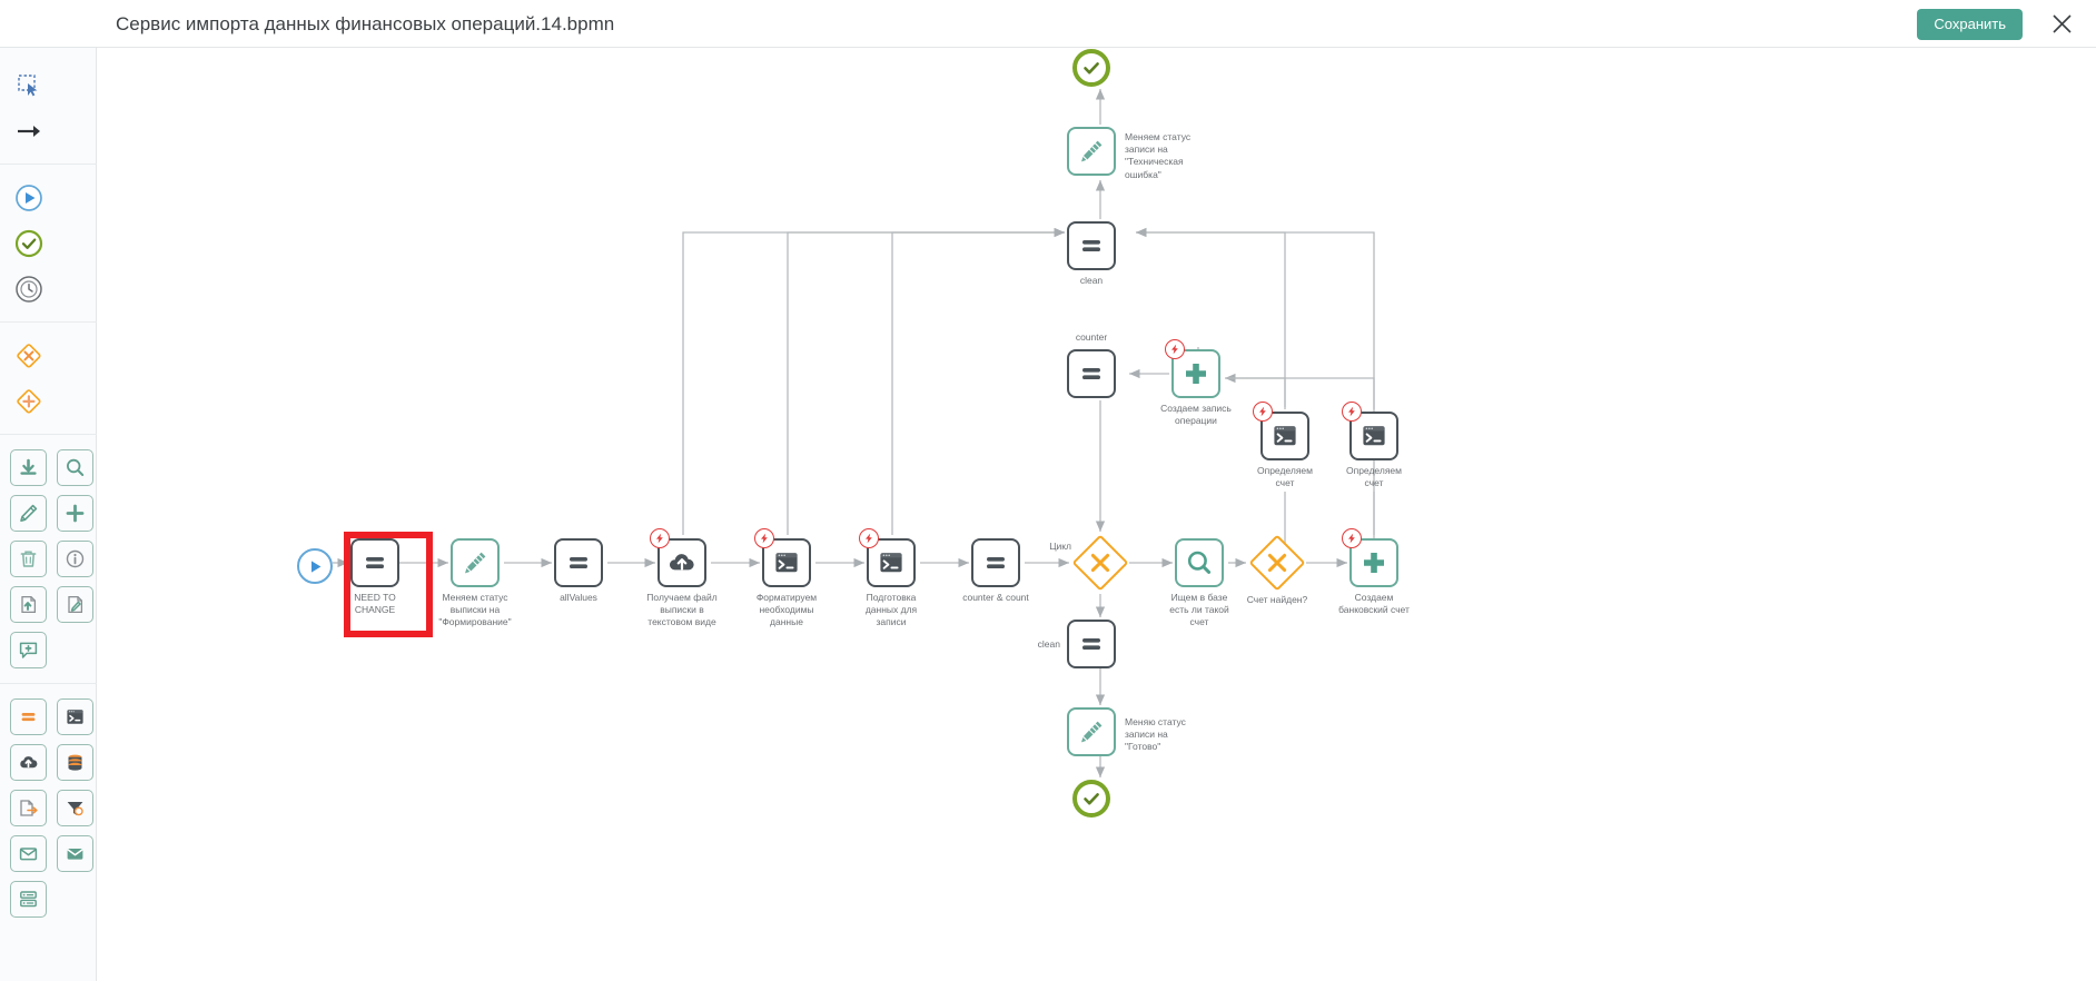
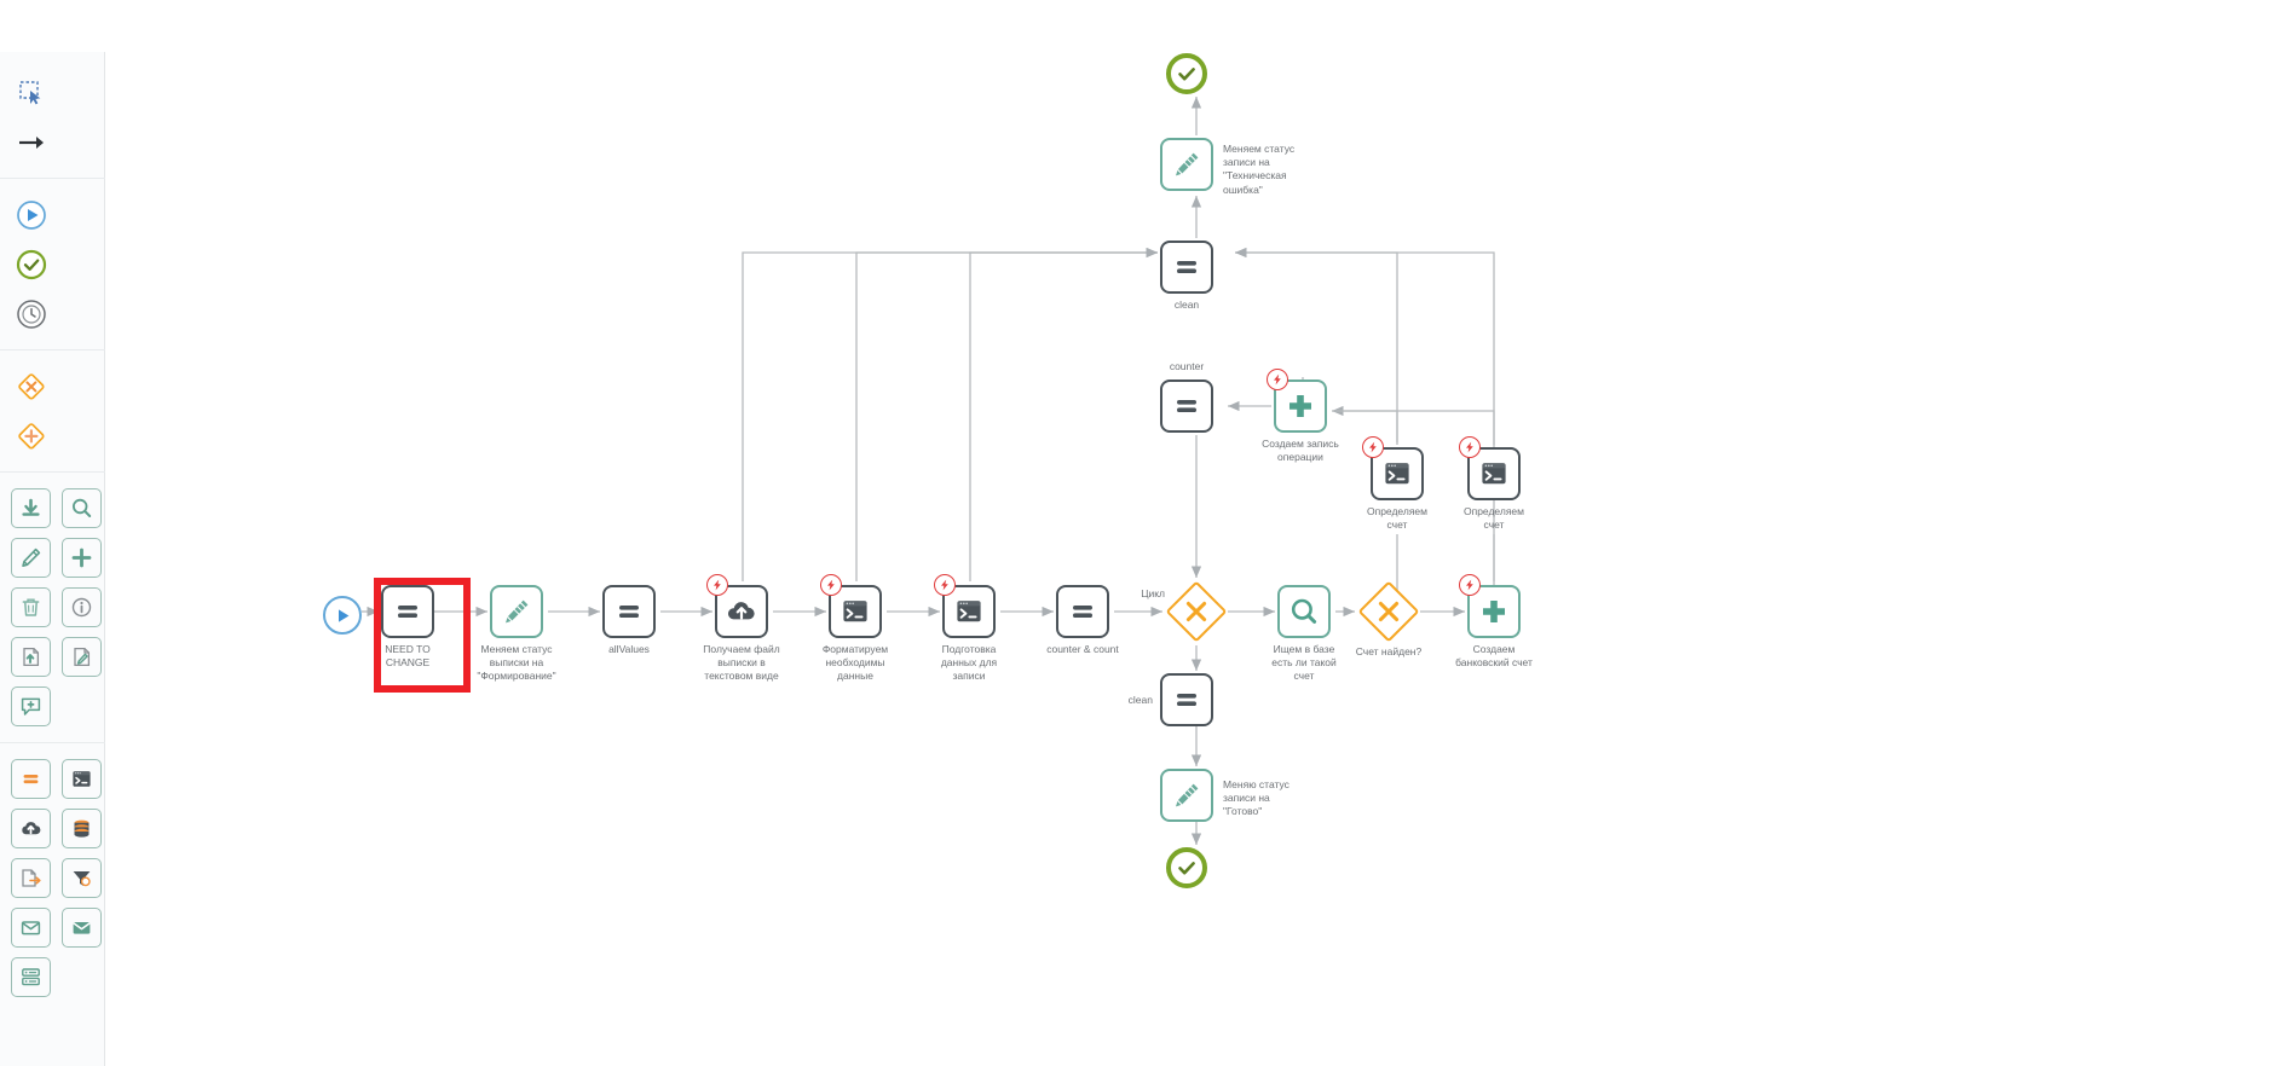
- Сервис импорта данных финансовых операций.14.bpmn
- Сохранить
  Меняем статус
  записи на
  "Техническая
  ошибка"
  clean
  counter
  Создаем запись
  операции
  Определяем
  счет
  Определяем
  счет
  NEED TO
  CHANGE
  Меняем статус
  выписки на
  "Формирование"
  allValues
  Получаем файл
  выписки в
  текстовом виде
  Форматируем
  необходимы
  данные
  Подготовка
  данных для
  записи
  counter & count
  Цикл
  Ищем в базе
  есть ли такой
  счет
  Счет найден?
  Создаем
  банковский счет
  clean
  Меняю статус
  записи на
  "Готово"
